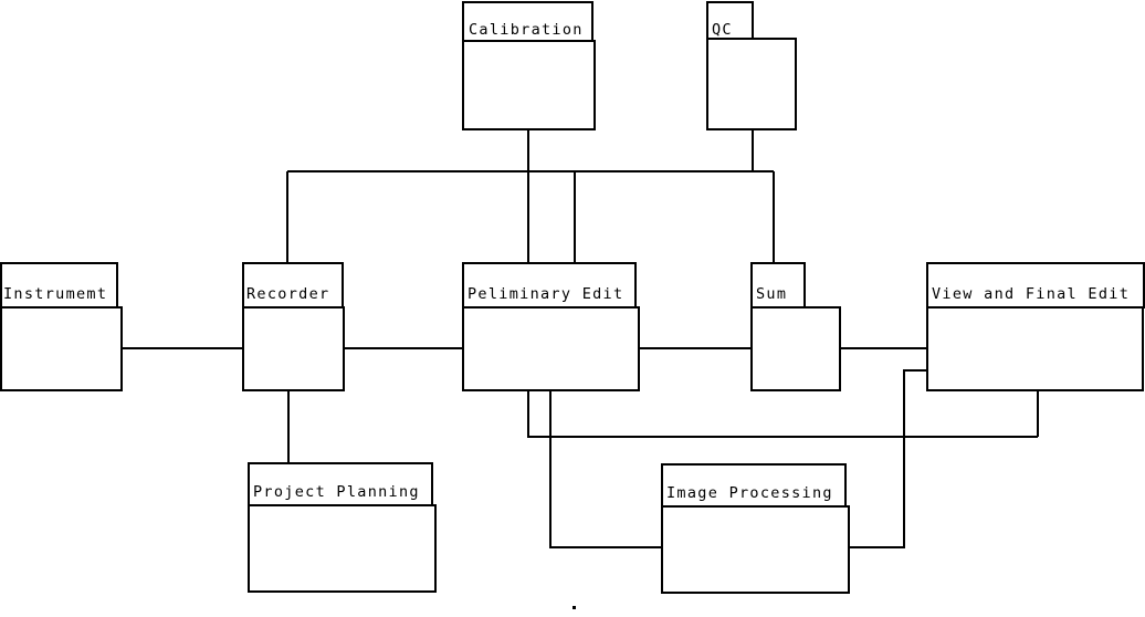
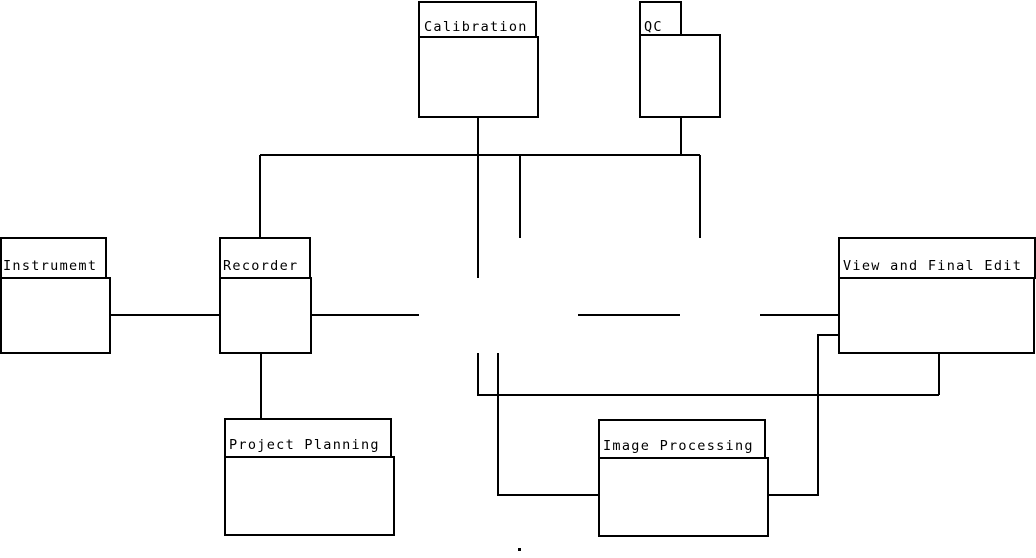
  Calibration
  QC
  Instrumemt
  Recorder
- Peliminary Edit
- Sum
  View and Final Edit
  Project Planning
  Image Processing
